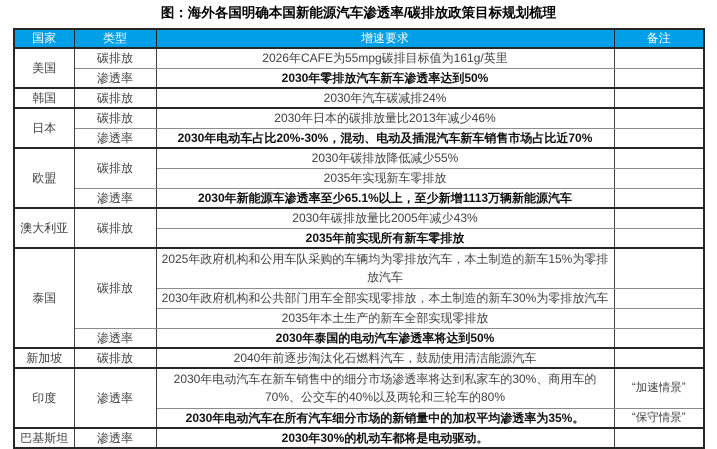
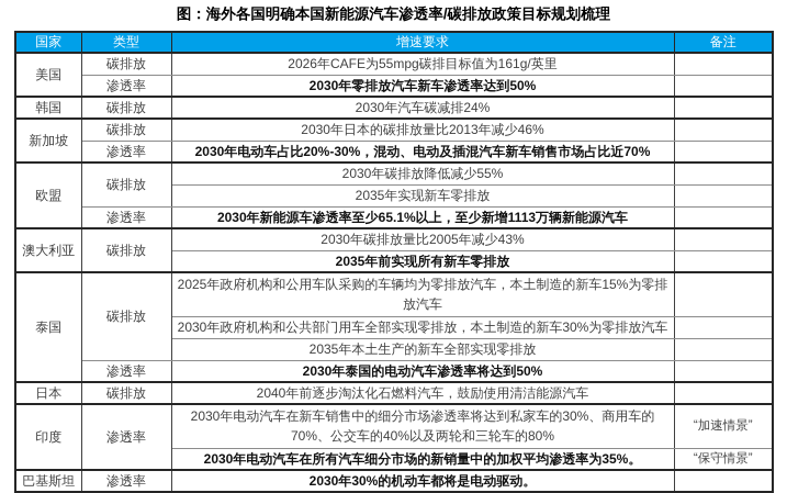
  图：海外各国明确本国新能源汽车渗透率/碳排放政策目标规划梳理
  国家	类型	增速要求	备注
  美国	碳排放	2026年CAFE为55mpg碳排目标值为161g/英里
  渗透率	2030年零排放汽车新车渗透率达到50%
  韩国	碳排放	2030年汽车碳减排24%
- 日本	碳排放	2030年日本的碳排放量比2013年减少46%
+ 新加坡	碳排放	2030年日本的碳排放量比2013年减少46%
  渗透率	2030年电动车占比20%-30%，混动、电动及插混汽车新车销售市场占比近70%
  欧盟	碳排放	2030年碳排放降低减少55%
  2035年实现新车零排放
  渗透率	2030年新能源车渗透率至少65.1%以上，至少新增1113万辆新能源汽车
  澳大利亚	碳排放	2030年碳排放量比2005年减少43%
  2035年前实现所有新车零排放
  泰国	碳排放	2025年政府机构和公用车队采购的车辆均为零排放汽车，本土制造的新车15%为零排放汽车
  2030年政府机构和公共部门用车全部实现零排放，本土制造的新车30%为零排放汽车
  2035年本土生产的新车全部实现零排放
  渗透率	2030年泰国的电动汽车渗透率将达到50%
- 新加坡	碳排放	2040年前逐步淘汰化石燃料汽车，鼓励使用清洁能源汽车
+ 日本	碳排放	2040年前逐步淘汰化石燃料汽车，鼓励使用清洁能源汽车
  印度	渗透率	2030年电动汽车在新车销售中的细分市场渗透率将达到私家车的30%、商用车的70%、公交车的40%以及两轮和三轮车的80%	“加速情景”
  2030年电动汽车在所有汽车细分市场的新销量中的加权平均渗透率为35%。	“保守情景”
  巴基斯坦	渗透率	2030年30%的机动车都将是电动驱动。
